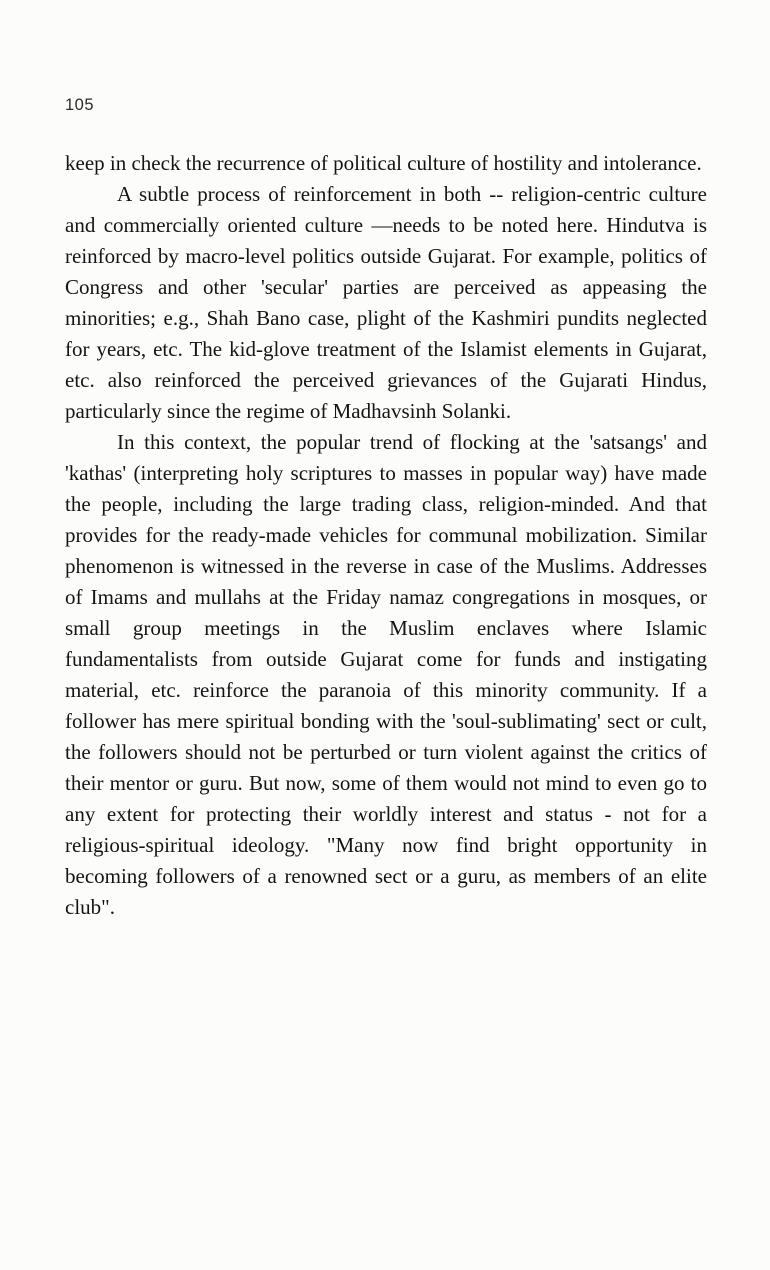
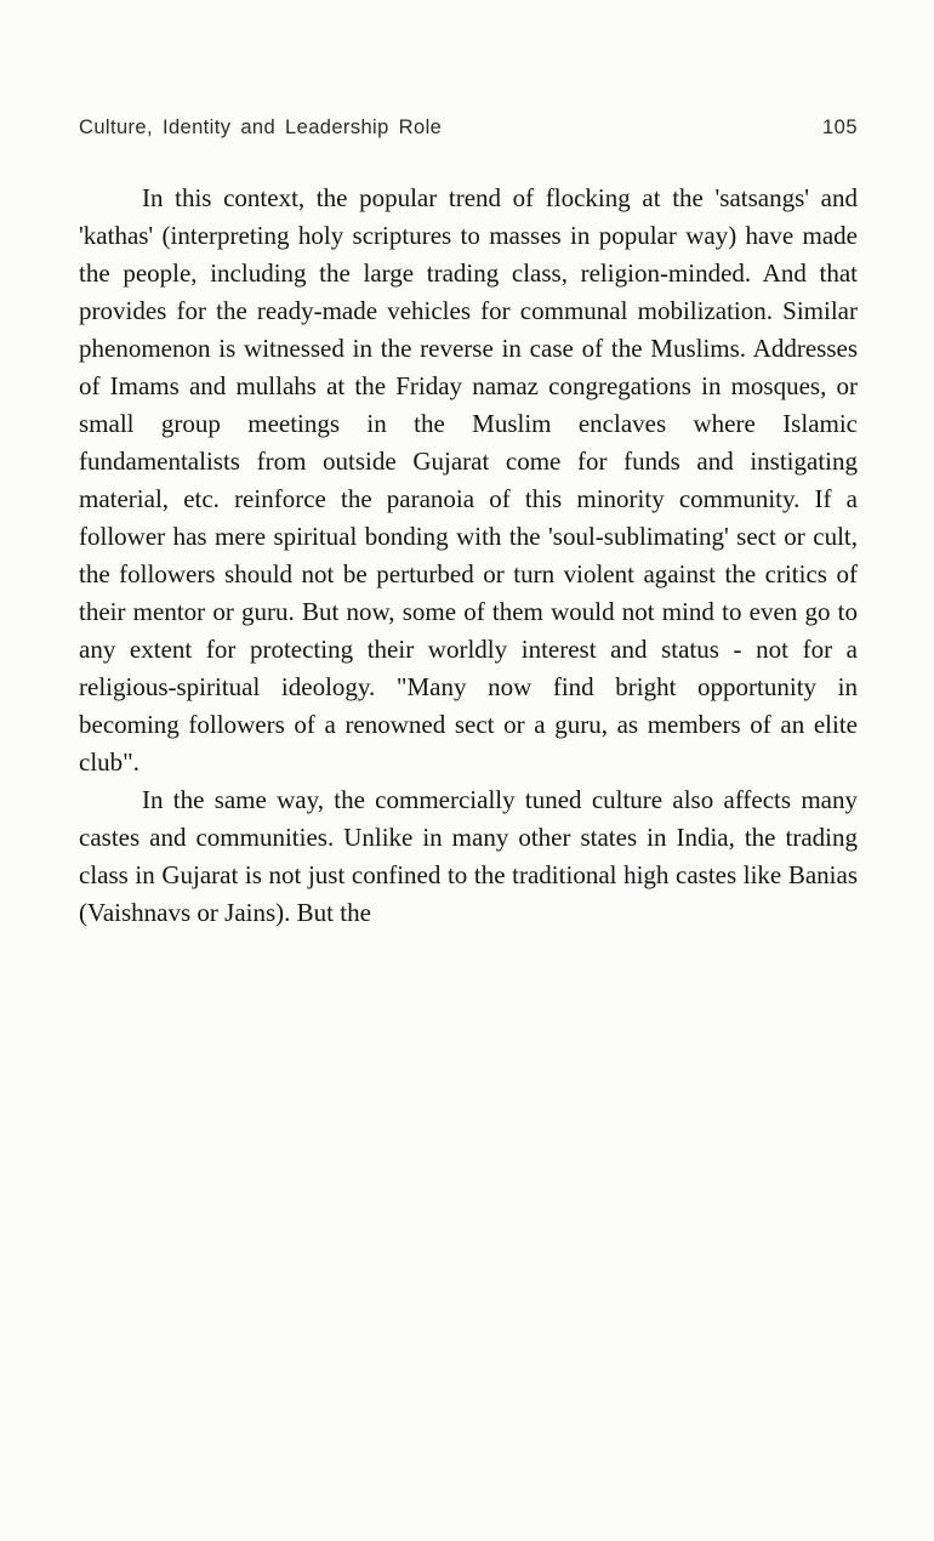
+ Culture, Identity and Leadership Role
  105
- keep in check the recurrence of political culture of hostility and intolerance.
- A subtle process of reinforcement in both -- religion-centric culture and commercially oriented culture —needs to be noted here. Hindutva is reinforced by macro-level politics outside Gujarat. For example, politics of Congress and other 'secular' parties are perceived as appeasing the minorities; e.g., Shah Bano case, plight of the Kashmiri pundits neglected for years, etc. The kid-glove treatment of the Islamist elements in Gujarat, etc. also reinforced the perceived grievances of the Gujarati Hindus, particularly since the regime of Madhavsinh Solanki.
  In this context, the popular trend of flocking at the 'satsangs' and 'kathas' (interpreting holy scriptures to masses in popular way) have made the people, including the large trading class, religion-minded. And that provides for the ready-made vehicles for communal mobilization. Similar phenomenon is witnessed in the reverse in case of the Muslims. Addresses of Imams and mullahs at the Friday namaz congregations in mosques, or small group meetings in the Muslim enclaves where Islamic fundamentalists from outside Gujarat come for funds and instigating material, etc. reinforce the paranoia of this minority community. If a follower has mere spiritual bonding with the 'soul-sublimating' sect or cult, the followers should not be perturbed or turn violent against the critics of their mentor or guru. But now, some of them would not mind to even go to any extent for protecting their worldly interest and status - not for a religious-spiritual ideology. "Many now find bright opportunity in becoming followers of a renowned sect or a guru, as members of an elite club".
+ In the same way, the commercially tuned culture also affects many castes and communities. Unlike in many other states in India, the trading class in Gujarat is not just confined to the traditional high castes like Banias (Vaishnavs or Jains). But the
